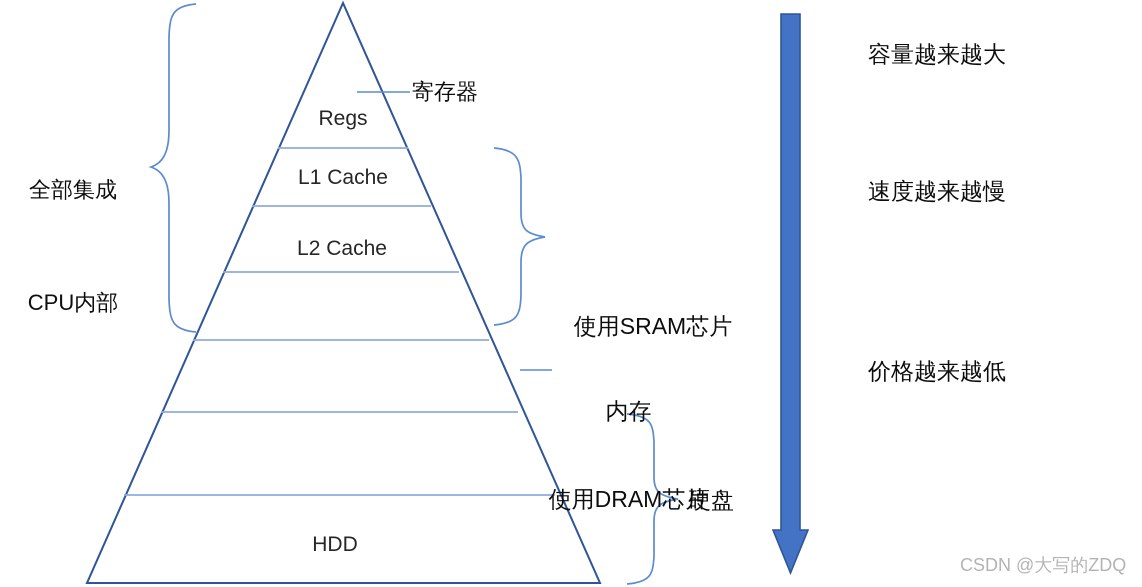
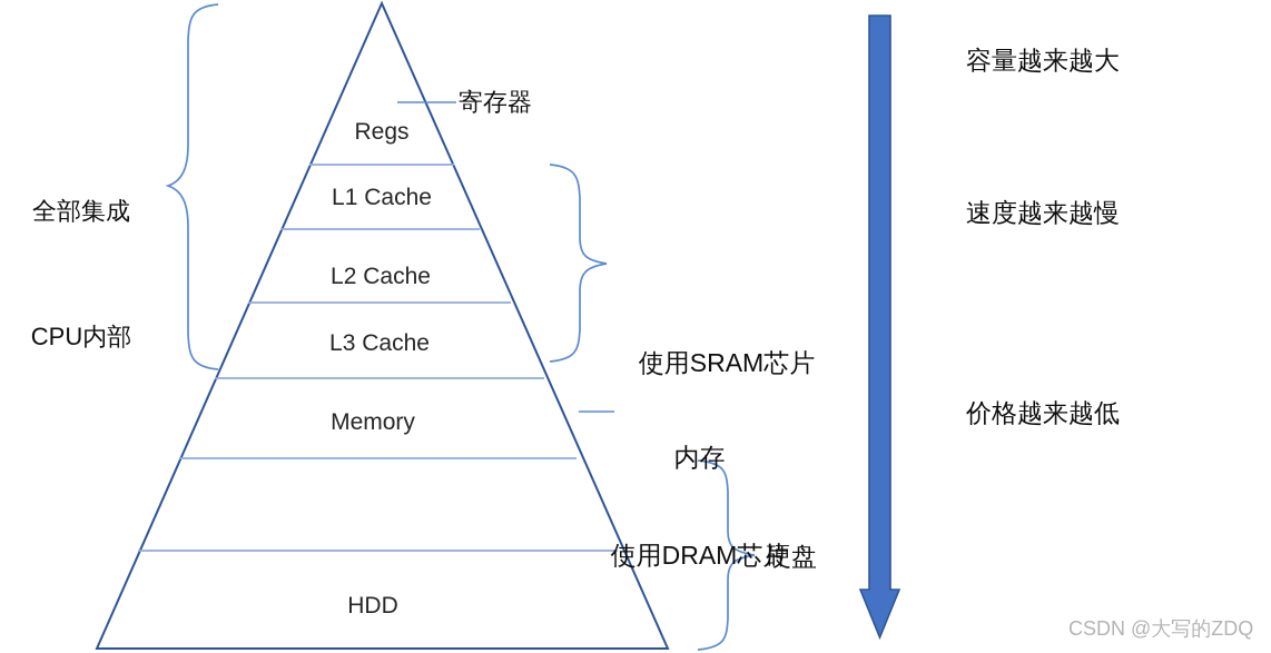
  Regs
  L1 Cache
  L2 Cache
+ L3 Cache
+ Memory
  HDD
  全部集成
  CPU内部
  寄存器
  使用SRAM芯片
  内存
  使用DRAM芯片
  硬盘
  容量越来越大
  速度越来越慢
  价格越来越低
  CSDN @大写的ZDQ
